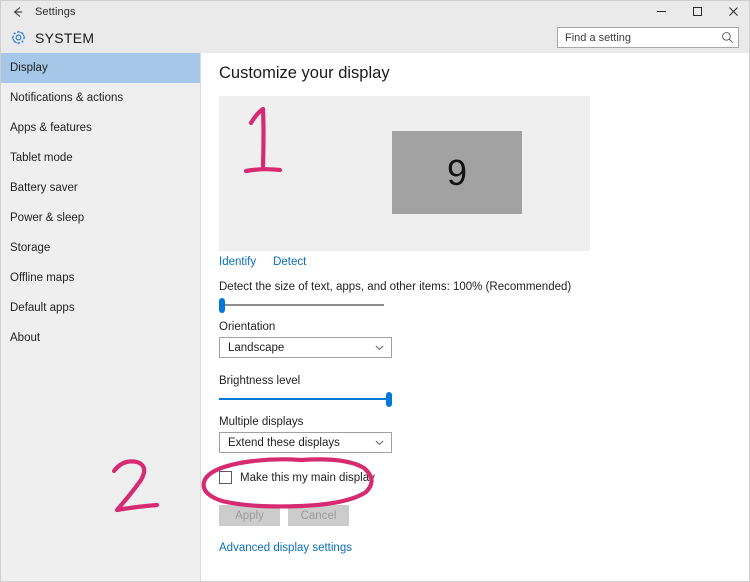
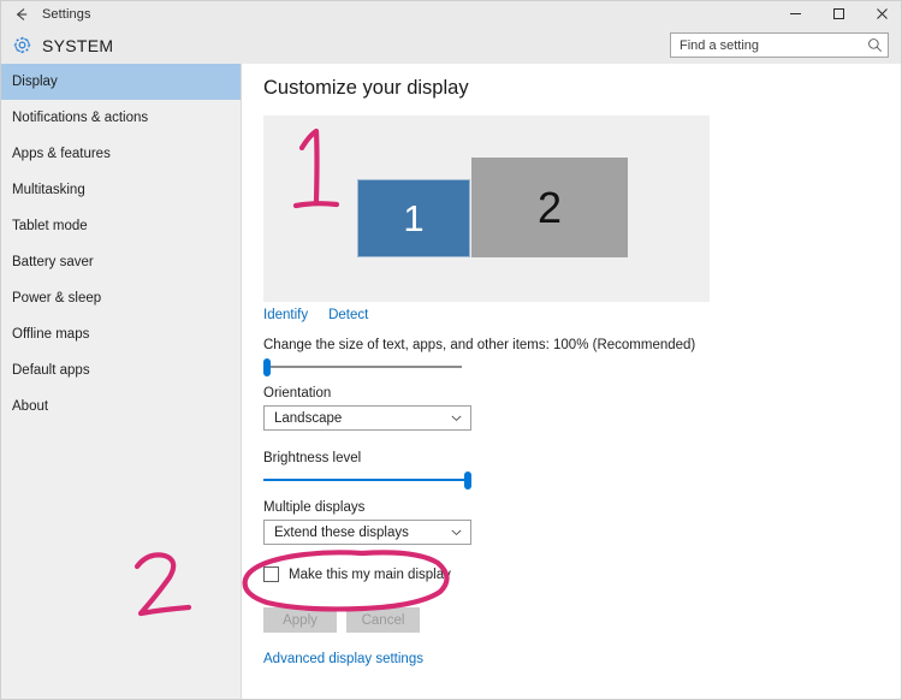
  Settings
  SYSTEM
  Find a setting
  Display
  Notifications & actions
  Apps & features
+ Multitasking
  Tablet mode
  Battery saver
  Power & sleep
- Storage
  Offline maps
  Default apps
  About
  Customize your display
+ 1
- 9
+ 2
  Identify
  Detect
- Detect the size of text, apps, and other items: 100% (Recommended)
+ Change the size of text, apps, and other items: 100% (Recommended)
  Orientation
  Landscape
  Brightness level
  Multiple displays
  Extend these displays
  Make this my main displa
  Apply
  Cancel
  Advanced display settings
